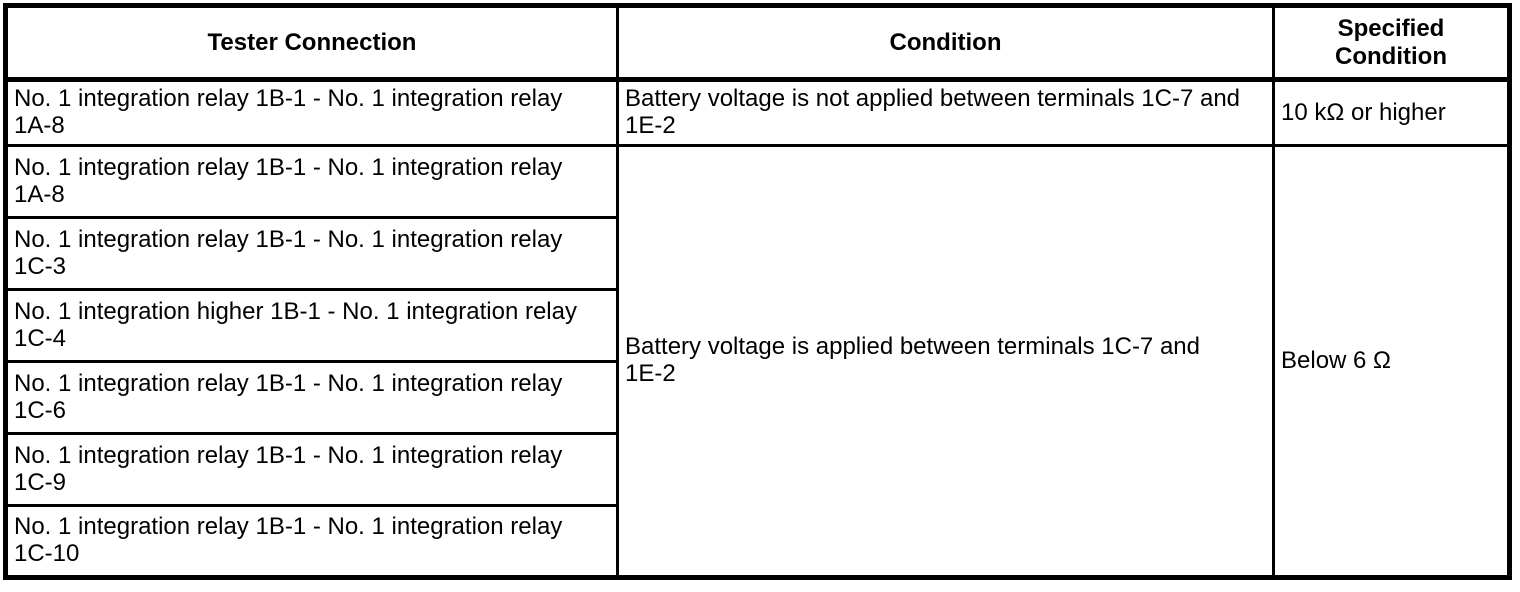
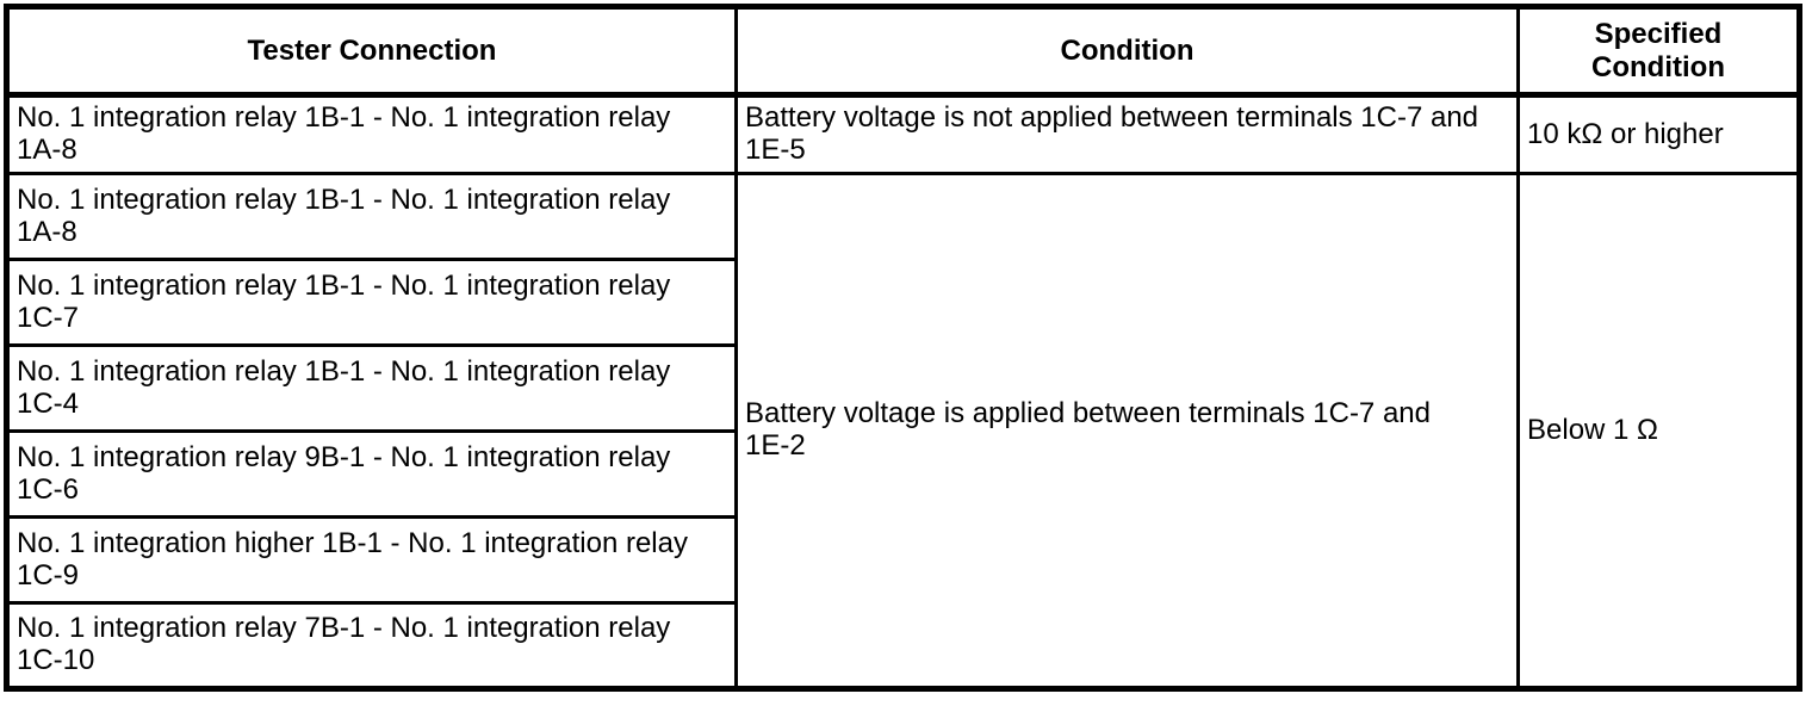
  Tester Connection	Condition	Specified Condition
- No. 1 integration relay 1B-1 - No. 1 integration relay 1A-8	Battery voltage is not applied between terminals 1C-7 and 1E-2	10 kΩ or higher
+ No. 1 integration relay 1B-1 - No. 1 integration relay 1A-8	Battery voltage is not applied between terminals 1C-7 and 1E-5	10 kΩ or higher
- No. 1 integration relay 1B-1 - No. 1 integration relay 1A-8	Battery voltage is applied between terminals 1C-7 and 1E-2	Below 6 Ω
+ No. 1 integration relay 1B-1 - No. 1 integration relay 1A-8	Battery voltage is applied between terminals 1C-7 and 1E-2	Below 1 Ω
- No. 1 integration relay 1B-1 - No. 1 integration relay 1C-3
+ No. 1 integration relay 1B-1 - No. 1 integration relay 1C-7
- No. 1 integration higher 1B-1 - No. 1 integration relay 1C-4
+ No. 1 integration relay 1B-1 - No. 1 integration relay 1C-4
- No. 1 integration relay 1B-1 - No. 1 integration relay 1C-6
+ No. 1 integration relay 9B-1 - No. 1 integration relay 1C-6
- No. 1 integration relay 1B-1 - No. 1 integration relay 1C-9
+ No. 1 integration higher 1B-1 - No. 1 integration relay 1C-9
- No. 1 integration relay 1B-1 - No. 1 integration relay 1C-10
+ No. 1 integration relay 7B-1 - No. 1 integration relay 1C-10
